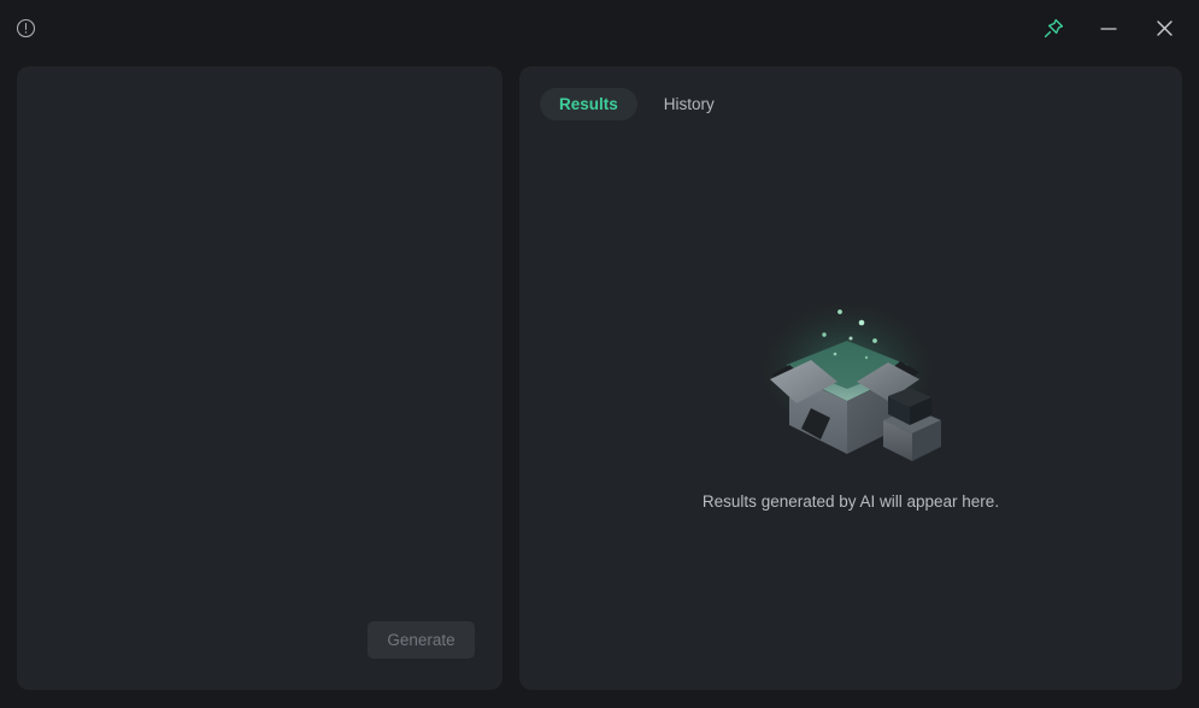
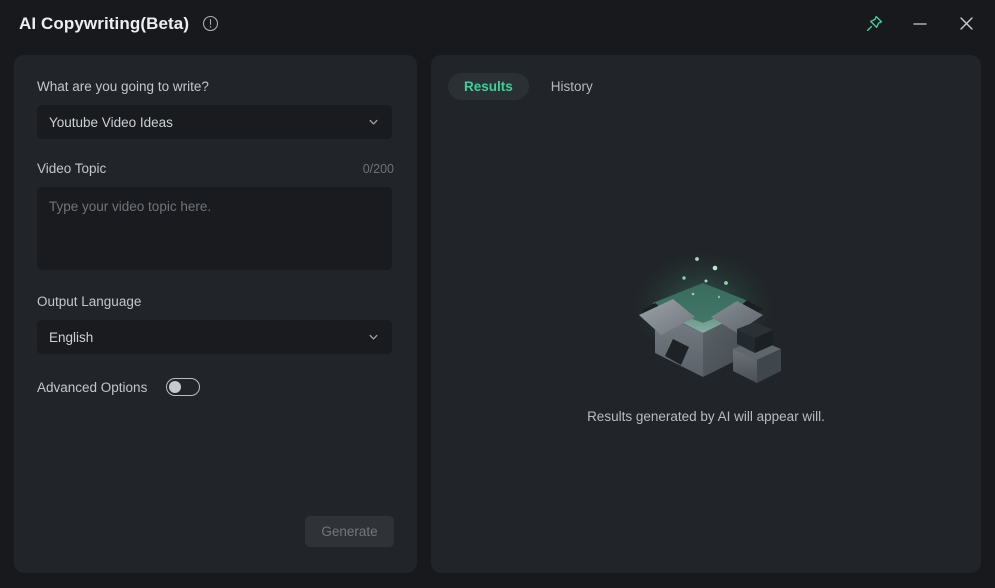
+ AI Copywriting(Beta)
+ What are you going to write?
+ Youtube Video Ideas
+ Video Topic
+ 0/200
+ Type your video topic here.
+ Output Language
+ English
+ Advanced Options
  Generate
  Results
  History
- Results generated by AI will appear here.
+ Results generated by AI will appear will.
